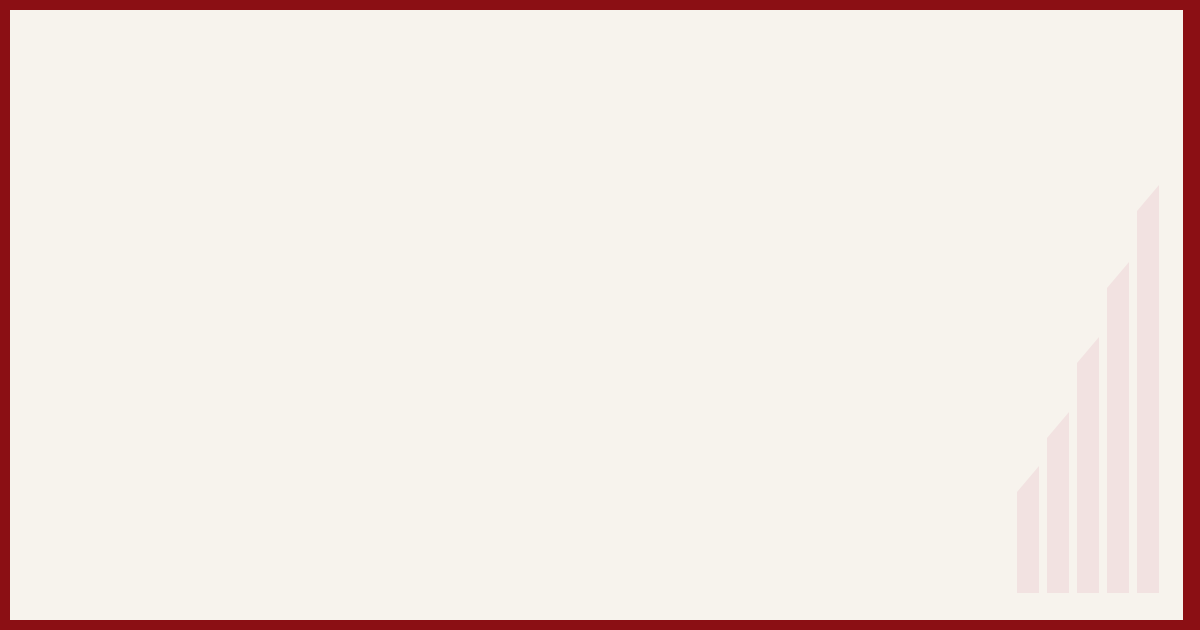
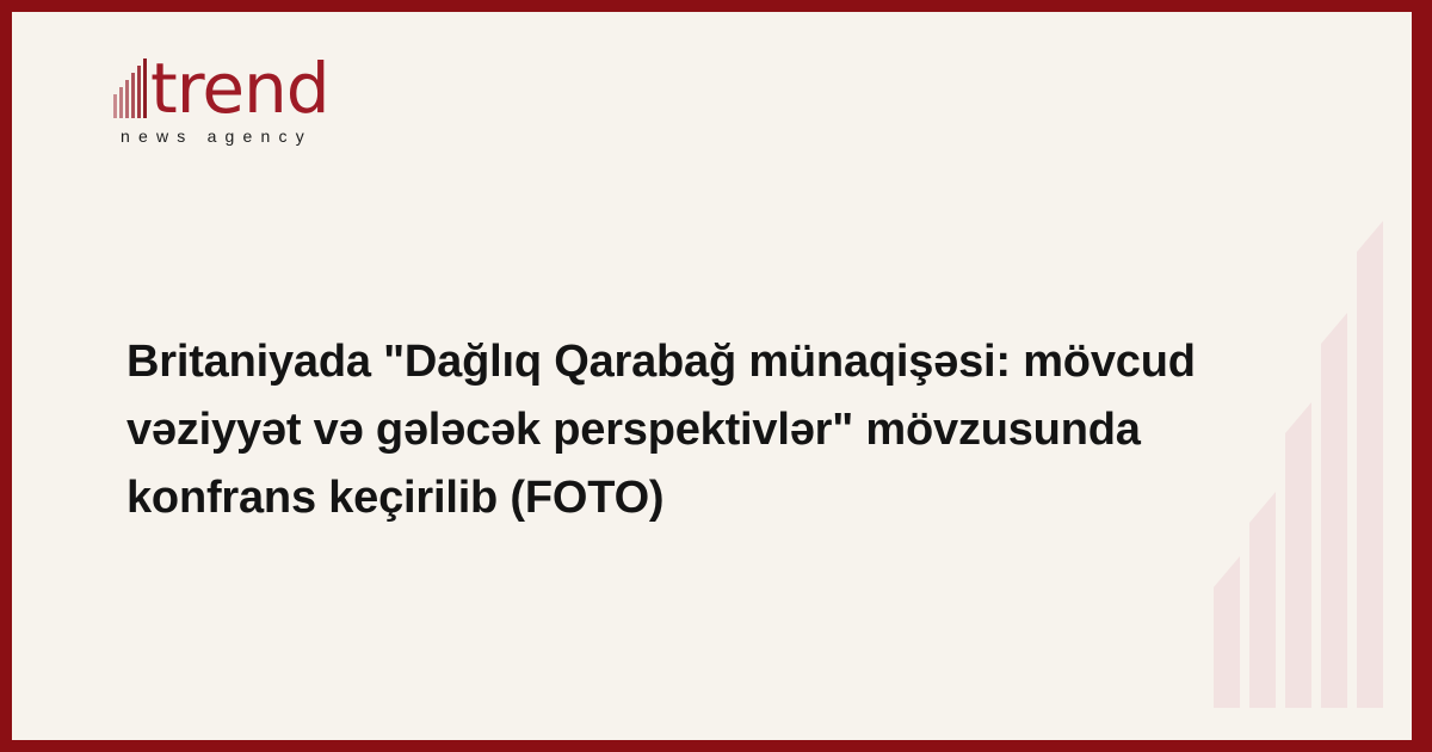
+ trend
+ news agency
+ Britaniyada "Dağlıq Qarabağ münaqişəsi: mövcud vəziyyət və gələcək perspektivlər" mövzusunda konfrans keçirilib (FOTO)
